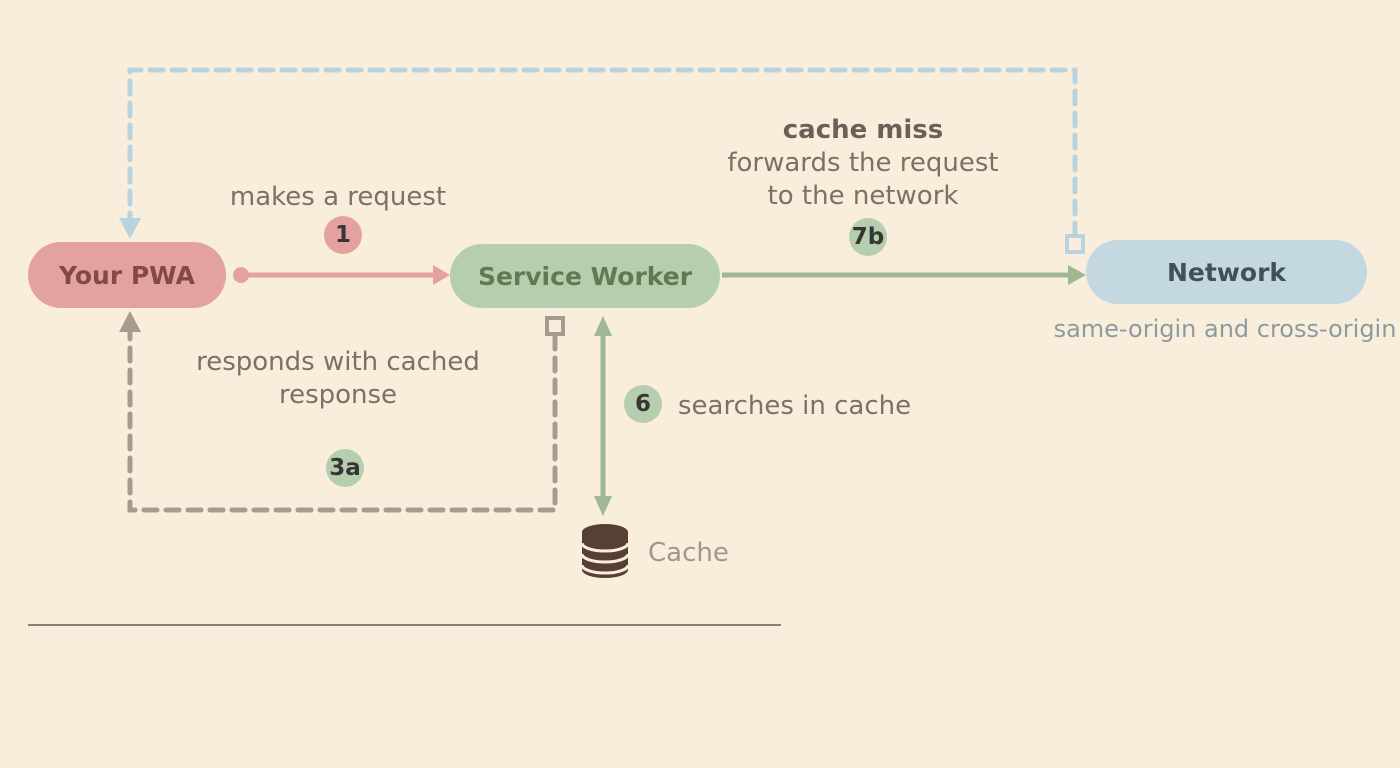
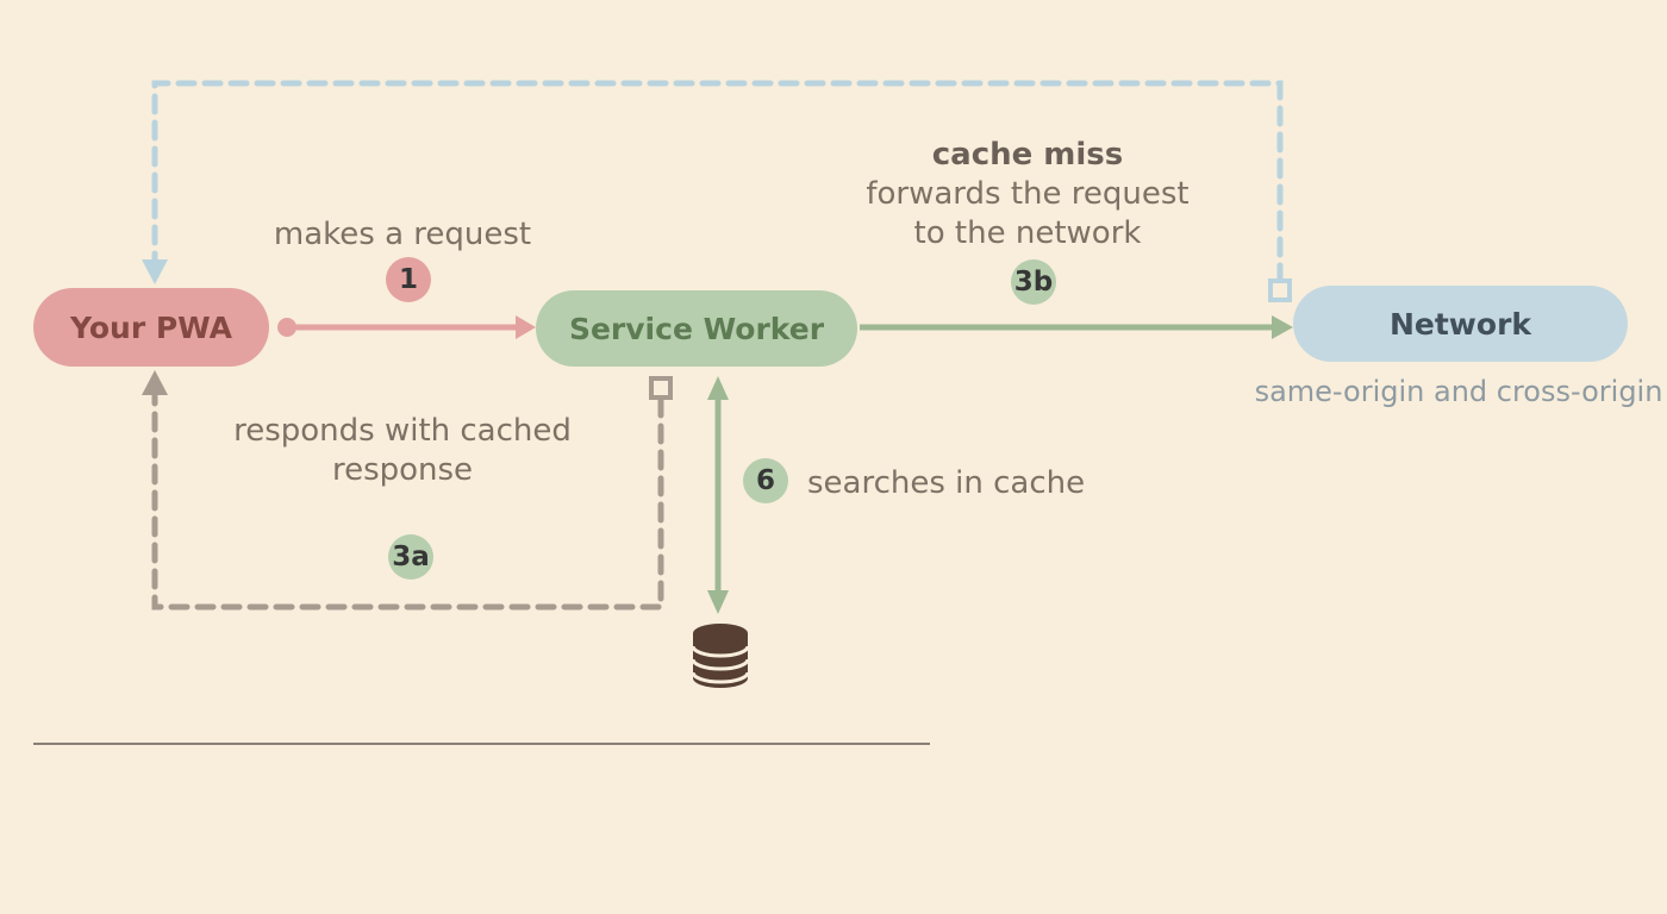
  Your PWA
  Service Worker
  Network
  same-origin and cross-origin
  makes a request
  1
  cache miss
  forwards the request
  to the network
- 7b
+ 3b
  responds with cached
  response
  3a
  6
  searches in cache
- Cache
